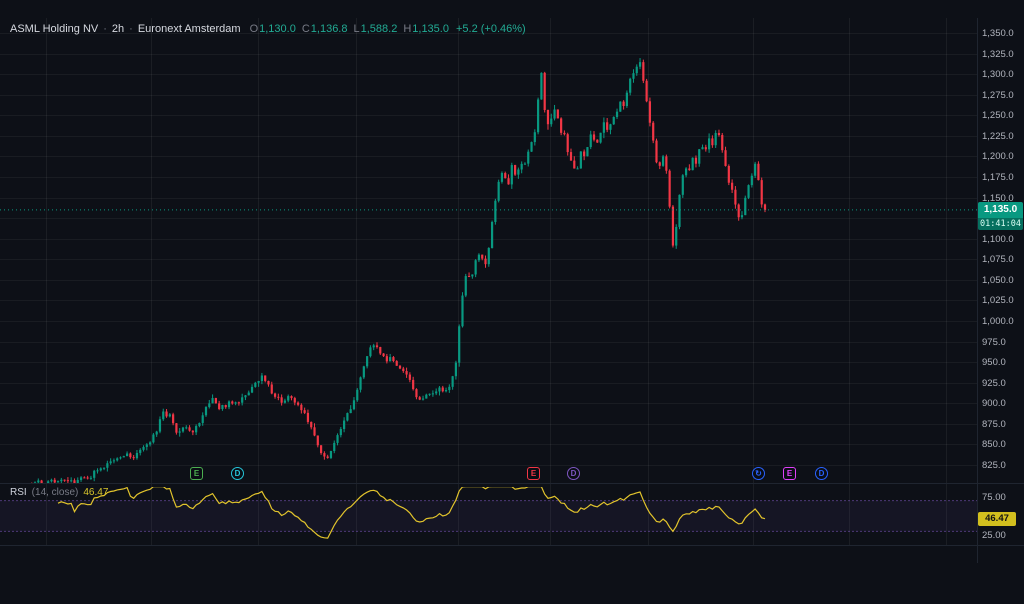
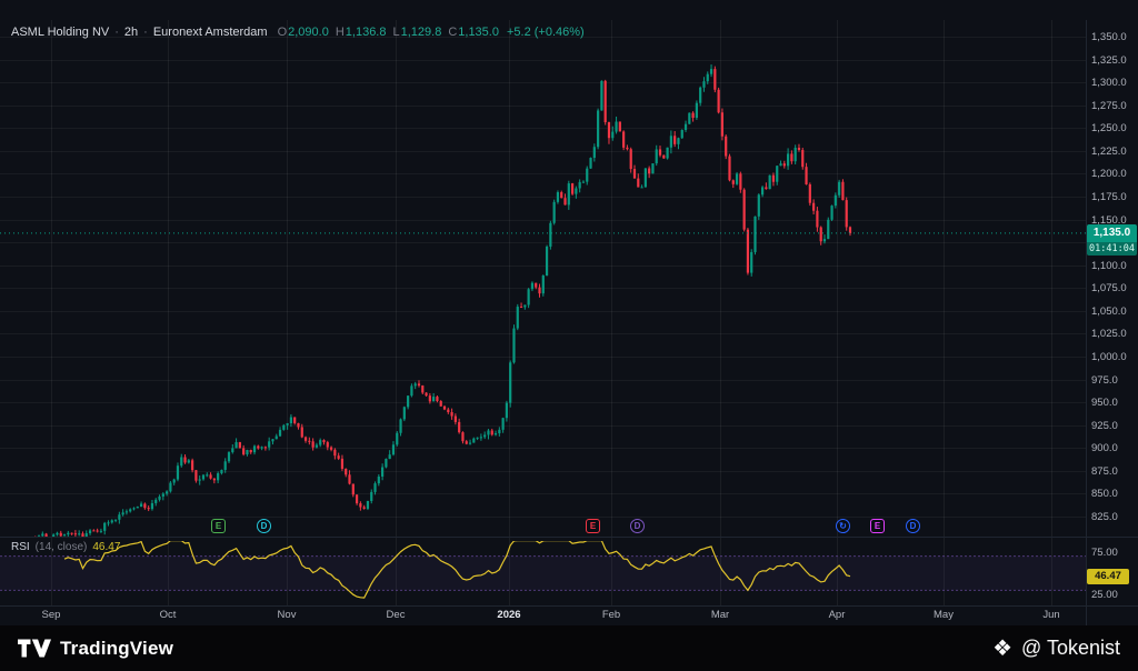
  ASML Holding NV
  ·
  2h
  ·
  Euronext Amsterdam
- O1,130.0
+ O2,090.0
- C1,136.8
+ H1,136.8
- L1,588.2
+ L1,129.8
- H1,135.0
+ C1,135.0
  +5.2 (+0.46%)
  RSI
  (14, close)
  46.47
  E
  D
  E
  D
  ↻
  E
  D
  1,135.0
  01:41:04
  46.47
  1,350.0
  1,325.0
  1,300.0
  1,275.0
  1,250.0
  1,225.0
  1,200.0
  1,175.0
  1,150.0
  1,100.0
  1,075.0
  1,050.0
  1,025.0
  1,000.0
  975.0
  950.0
  925.0
  900.0
  875.0
  850.0
  825.0
  75.00
  25.00
+ Sep
+ Oct
+ Nov
+ Dec
+ 2026
+ Feb
+ Mar
+ Apr
+ May
+ Jun
+ TradingView
+ ❖
+ @ Tokenist
